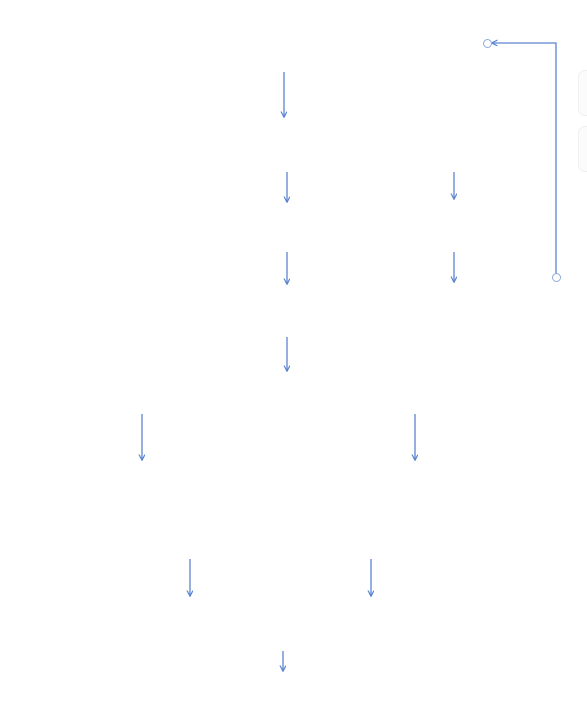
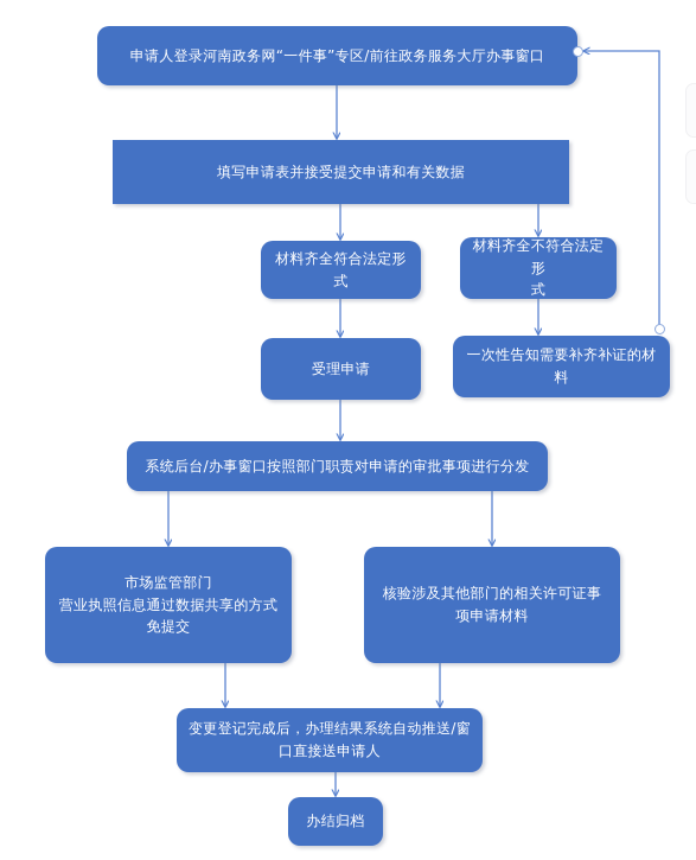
+ 申请人登录河南政务网“一件事”专区/前往政务服务大厅办事窗口
+ 填写申请表并接受提交申请和有关数据
+ 材料齐全符合法定形式
+ 材料齐全不符合法定形
+ 式
+ 受理申请
+ 一次性告知需要补齐补证的材料
+ 系统后台/办事窗口按照部门职责对申请的审批事项进行分发
+ 市场监管部门
+ 营业执照信息通过数据共享的方式
+ 免提交
+ 核验涉及其他部门的相关许可证事
+ 项申请材料
+ 变更登记完成后，办理结果系统自动推送/窗
+ 口直接送申请人
+ 办结归档
